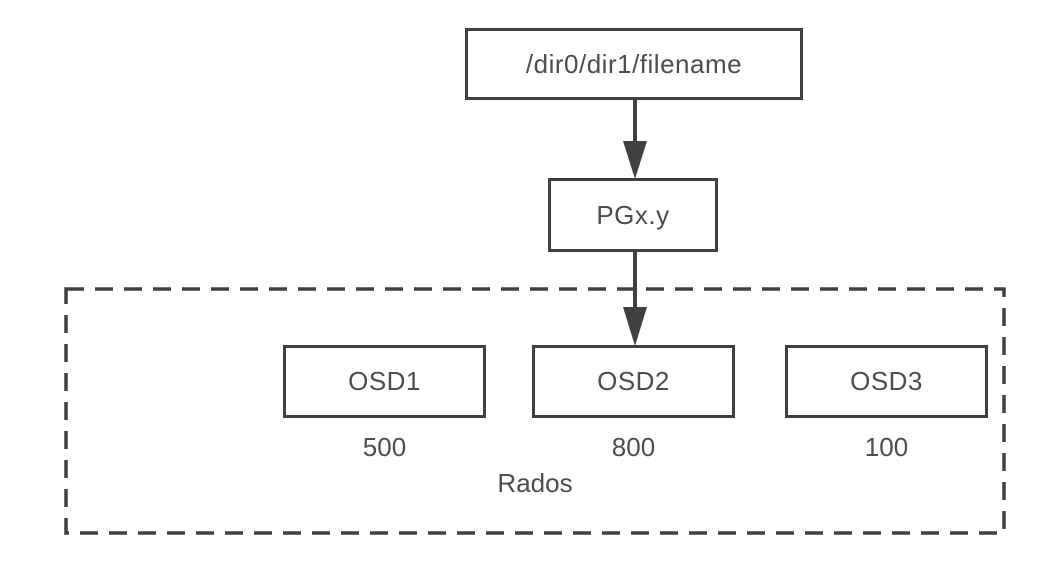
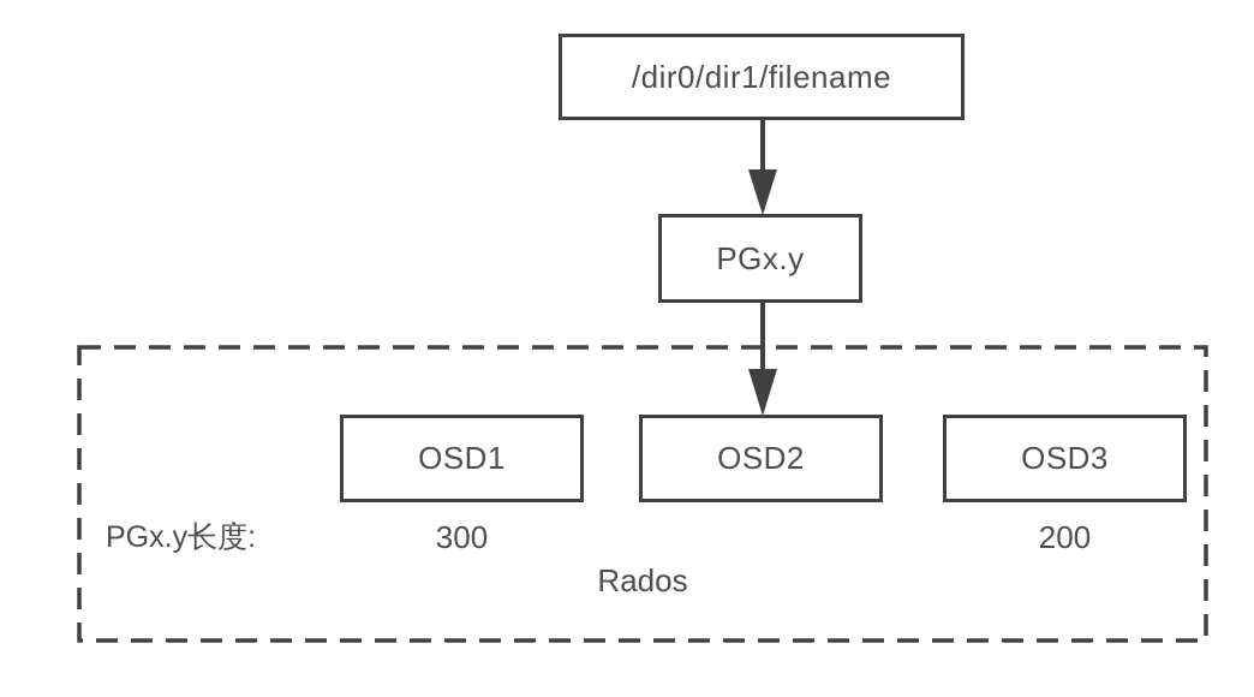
  /dir0/dir1/filename
  PGx.y
  OSD1
  OSD2
  OSD3
+ PGx.y长度:
- 500
+ 300
- 800
- 100
+ 200
  Rados
